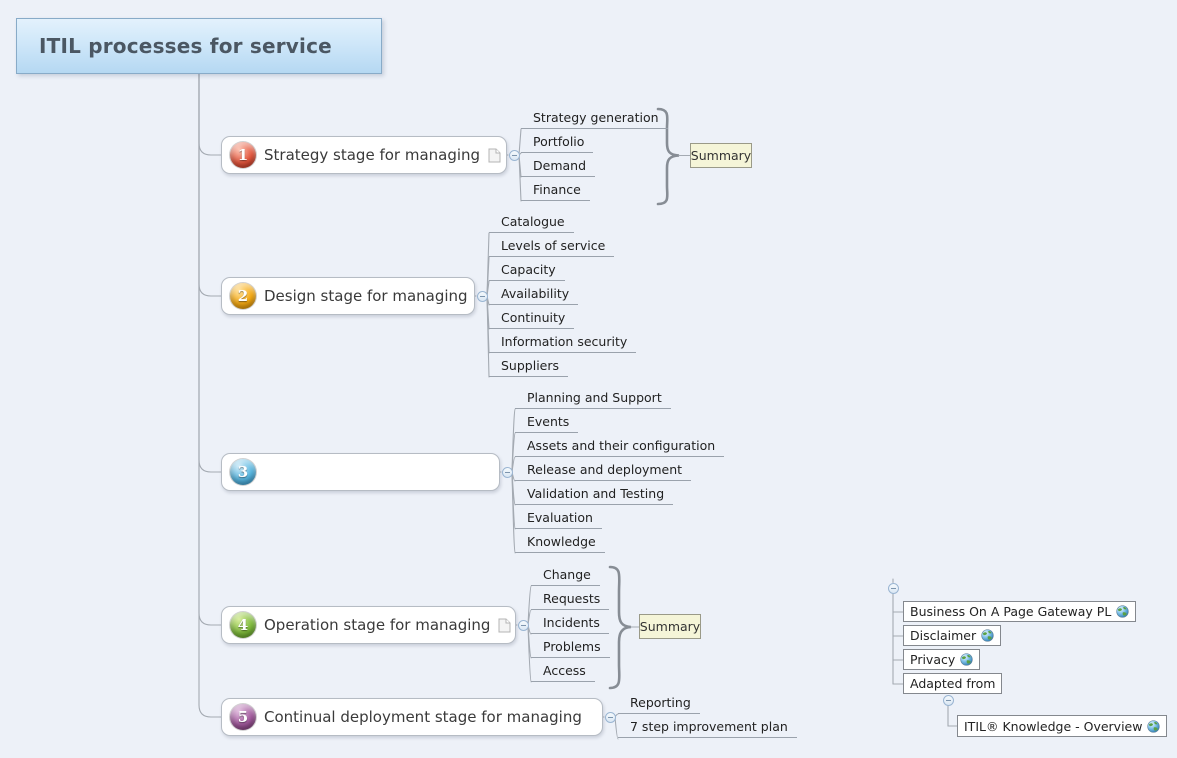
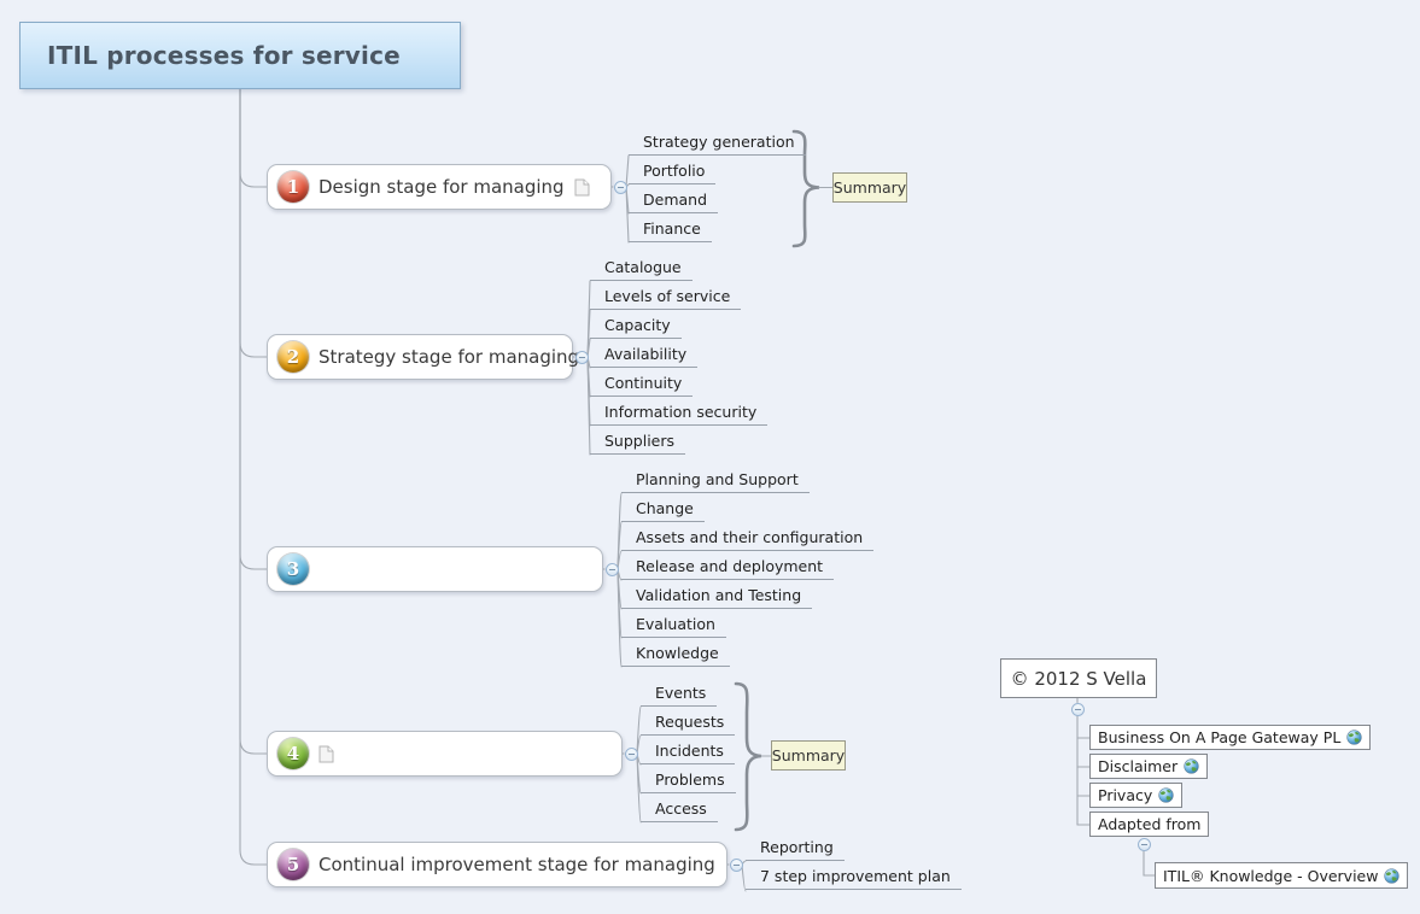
  ITIL processes for service
  1
- Strategy stage for managing
+ Design stage for managing
  2
- Design stage for managing
+ Strategy stage for managing
  3
  4
- Operation stage for managing
  5
- Continual deployment stage for managing
+ Continual improvement stage for managing
  Strategy generation
  Portfolio
  Demand
  Finance
  Summary
  Catalogue
  Levels of service
  Capacity
  Availability
  Continuity
  Information security
  Suppliers
  Planning and Support
- Events
+ Change
  Assets and their configuration
  Release and deployment
  Validation and Testing
  Evaluation
  Knowledge
- Change
+ Events
  Requests
  Incidents
  Problems
  Access
  Summary
  Reporting
  7 step improvement plan
+ © 2012 S Vella
  Business On A Page Gateway PL
  Disclaimer
  Privacy
  Adapted from
  ITIL® Knowledge - Overview
